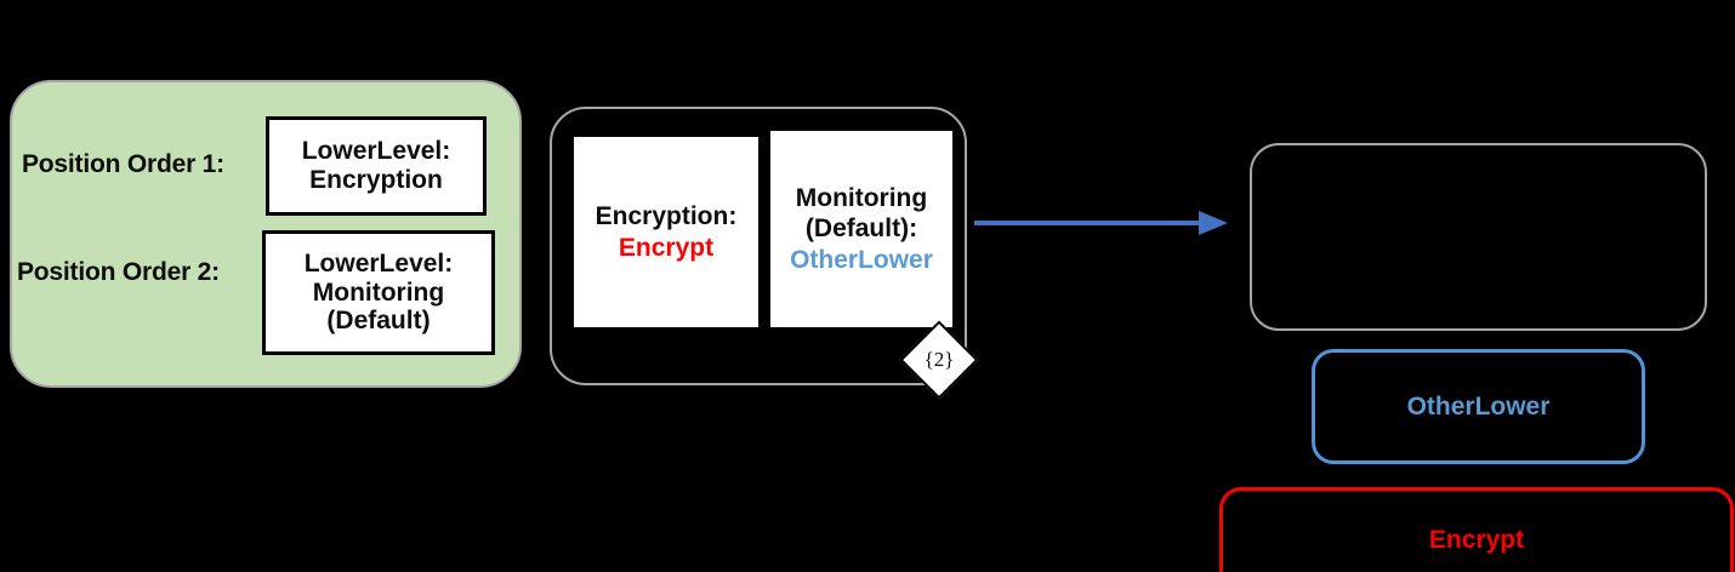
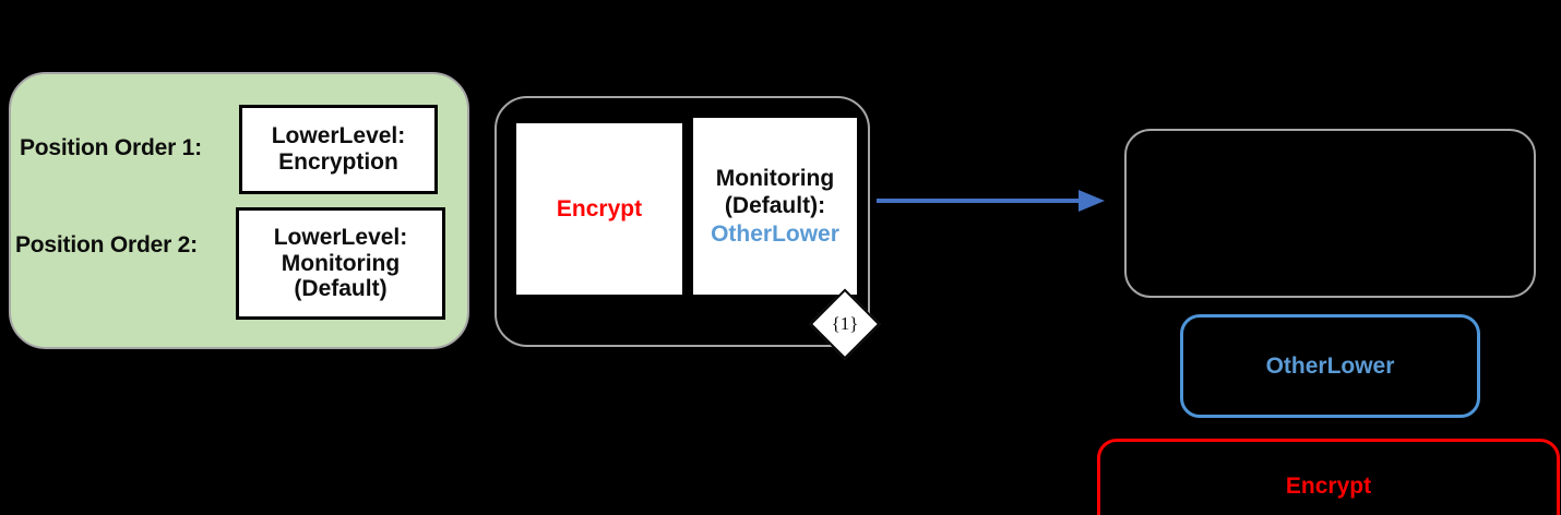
  Position Order 1:
  Position Order 2:
  LowerLevel:
  Encryption
  LowerLevel:
  Monitoring
  (Default)
- Encryption:
  Encrypt
  Monitoring
  (Default):
  OtherLower
- {2}
+ {1}
  OtherLower
  Encrypt
